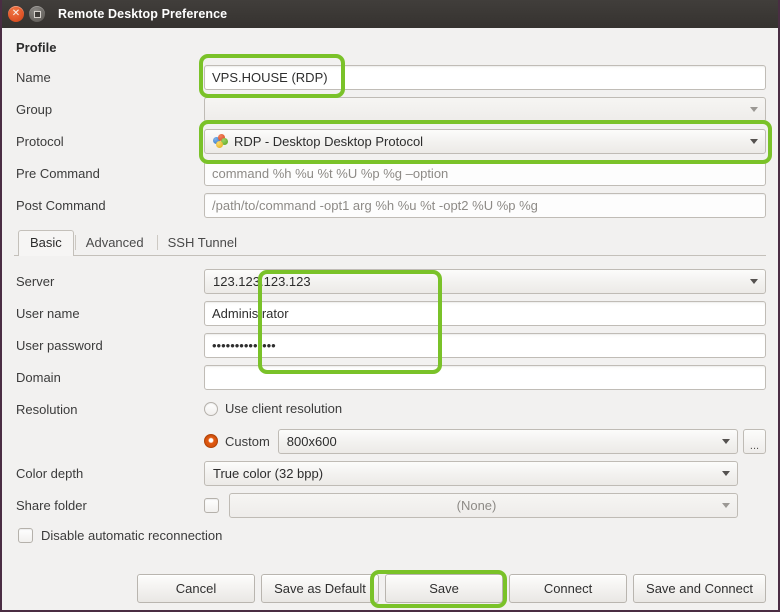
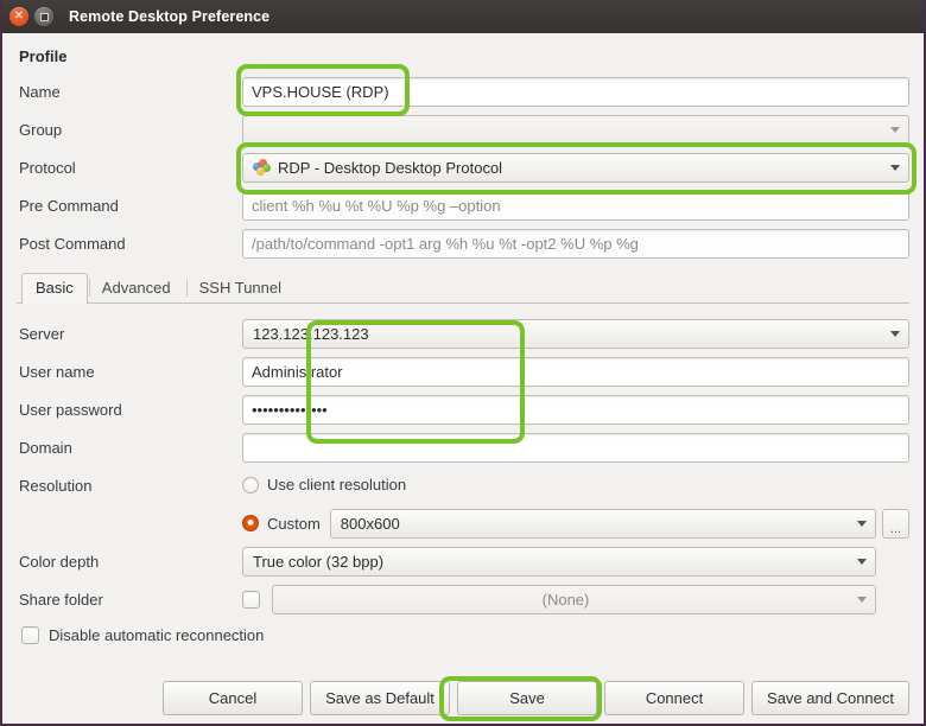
  ✕
  Remote Desktop Preference
  Profile
  Name
  VPS.HOUSE (RDP)
  Group
  Protocol
  RDP - Desktop Desktop Protocol
  Pre Command
- command %h %u %t %U %p %g –option
+ client %h %u %t %U %p %g –option
  Post Command
  /path/to/command -opt1 arg %h %u %t -opt2 %U %p %g
  Basic
  Advanced
  SSH Tunnel
  Server
  123.123.123.123
  User name
  Administrator
  User password
  ••••••••••••••
  Domain
  Resolution
  Use client resolution
  Custom
  800x600
  ...
  Color depth
  True color (32 bpp)
  Share folder
  (None)
  Disable automatic reconnection
  Cancel
  Save as Default
  Save
  Connect
  Save and Connect
